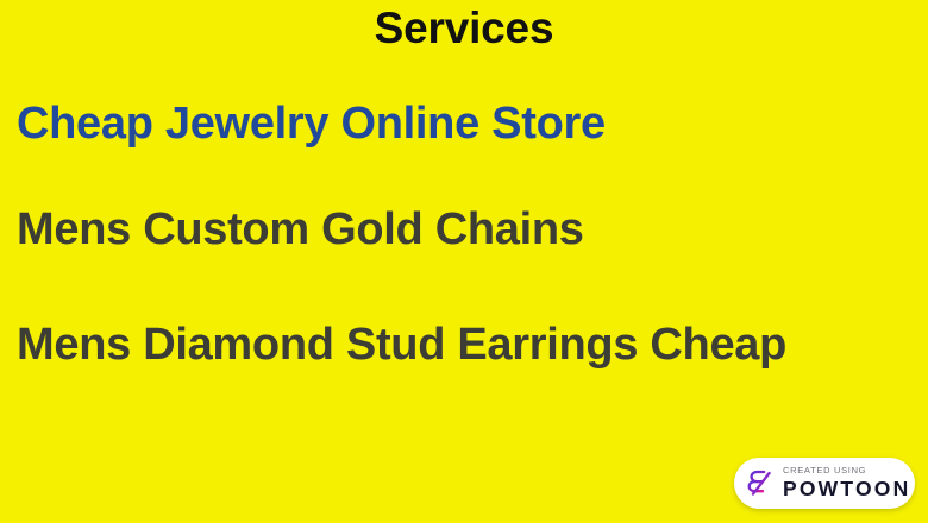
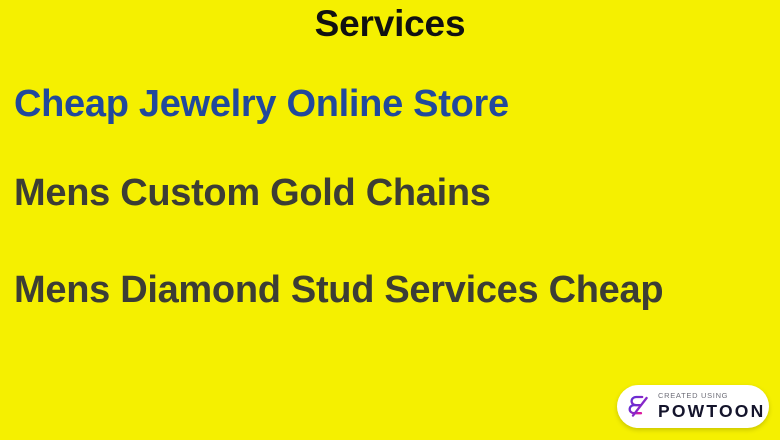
  Services
  Cheap Jewelry Online Store
  Mens Custom Gold Chains
- Mens Diamond Stud Earrings Cheap
+ Mens Diamond Stud Services Cheap
  CREATED USING
  POWTOON
